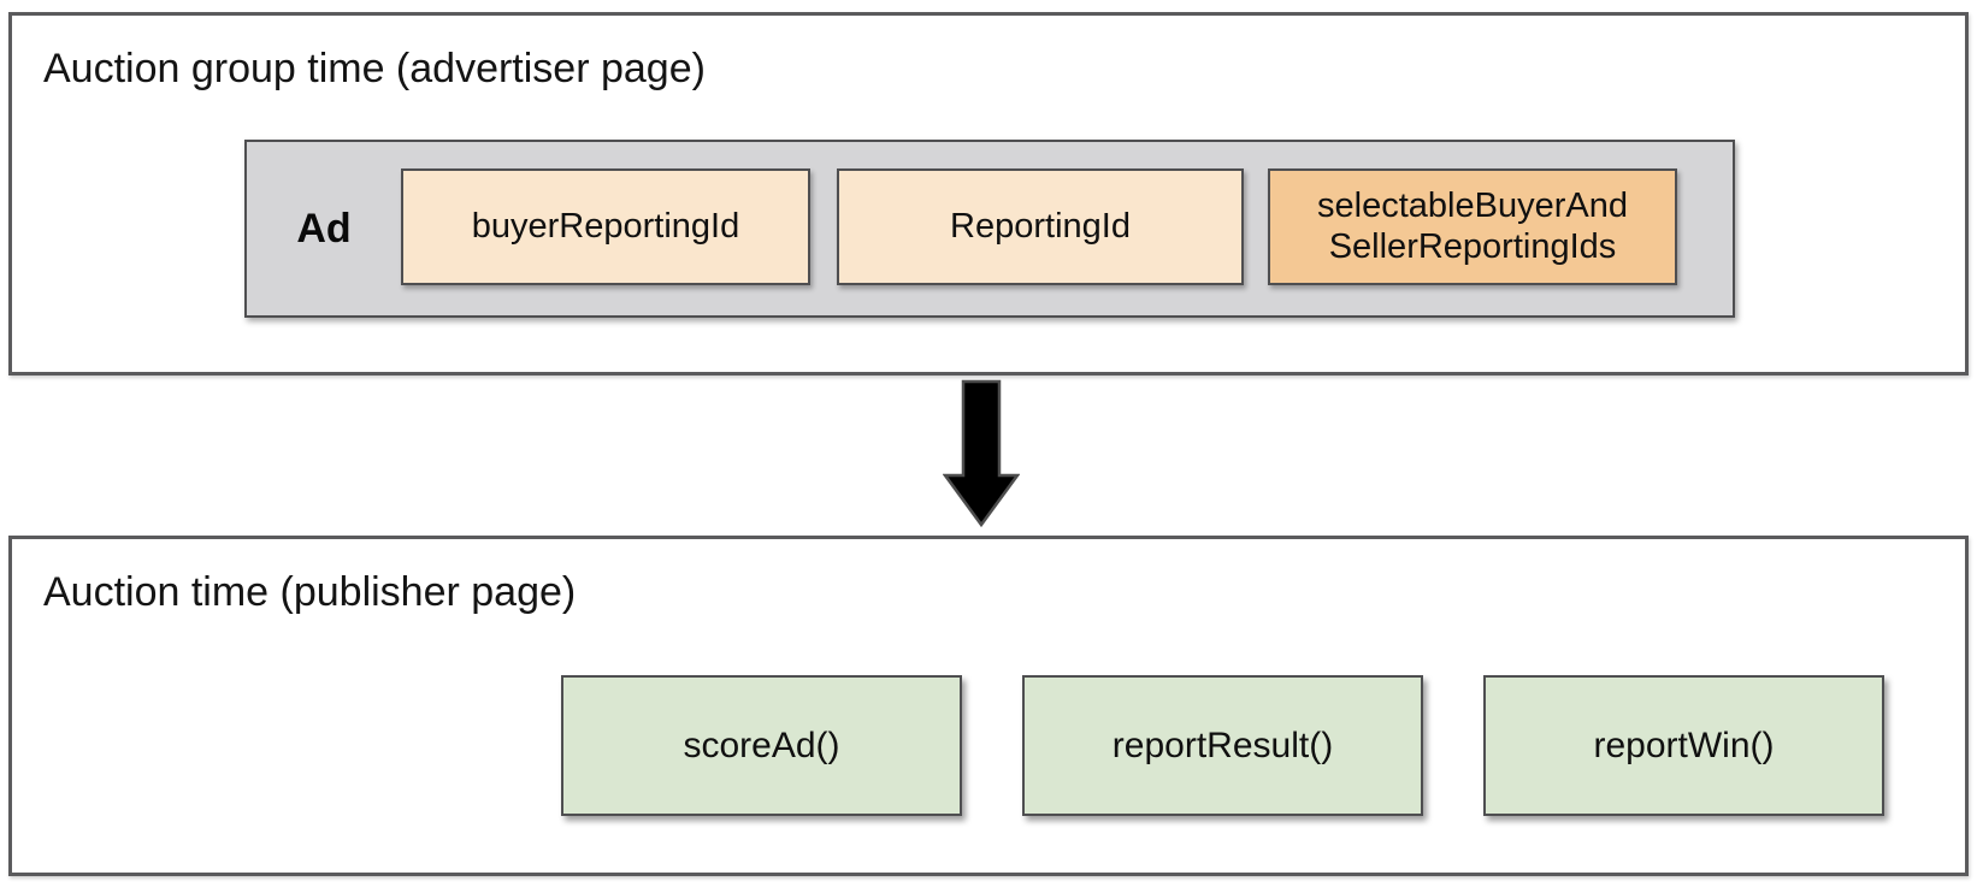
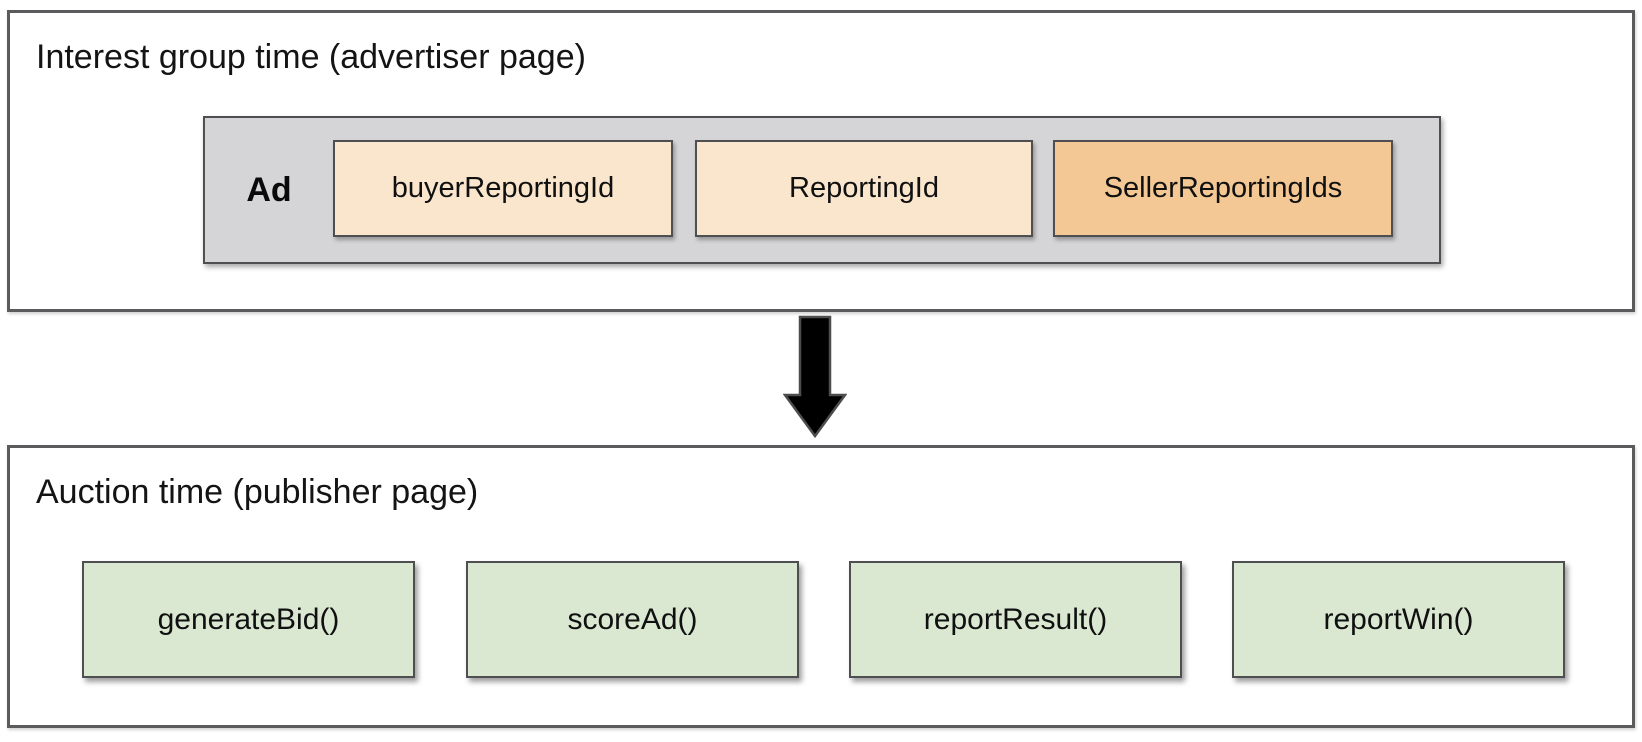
- Auction group time (advertiser page)
+ Interest group time (advertiser page)
  Ad
  buyerReportingId
  ReportingId
- selectableBuyerAnd
  SellerReportingIds
  Auction time (publisher page)
+ generateBid()
  scoreAd()
  reportResult()
  reportWin()
